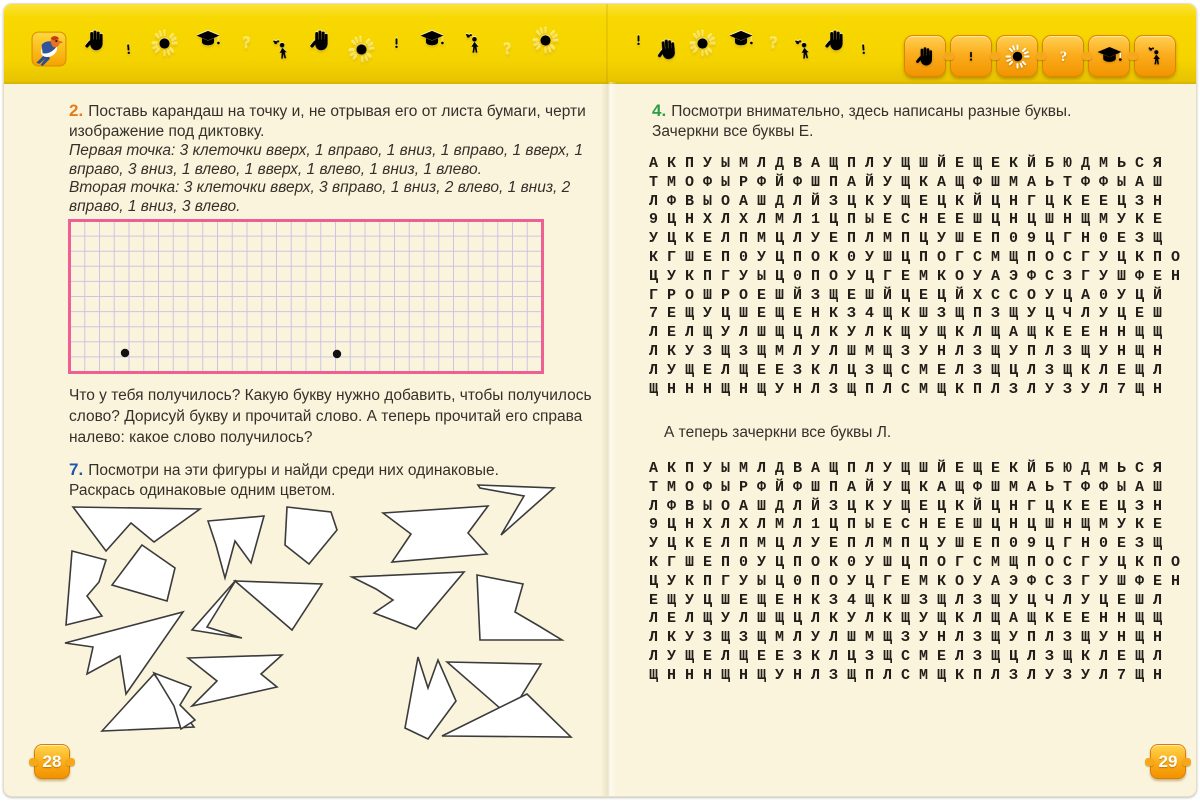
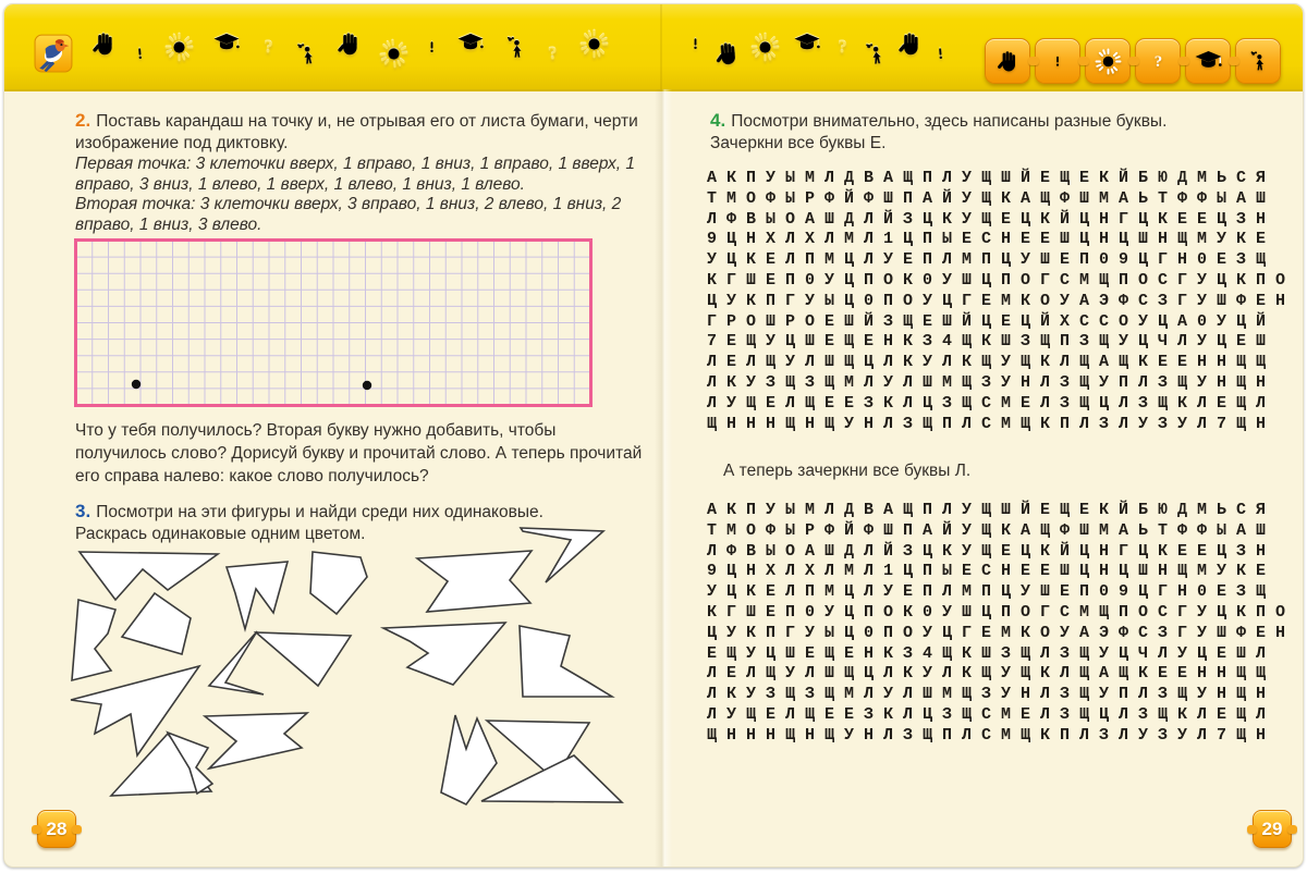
  ?
  ?
  ?
  2. Поставь карандаш на точку и, не отрывая его от листа бумаги, черти изображение под диктовку.
  Первая точка: 3 клеточки вверх, 1 вправо, 1 вниз, 1 вправо, 1 вверх, 1 вправо, 3 вниз, 1 влево, 1 вверх, 1 влево, 1 вниз, 1 влево.
  Вторая точка: 3 клеточки вверх, 3 вправо, 1 вниз, 2 влево, 1 вниз, 2 вправо, 1 вниз, 3 влево.
- Что у тебя получилось? Какую букву нужно добавить, чтобы получилось слово? Дорисуй букву и прочитай слово. А теперь прочитай его справа налево: какое слово получилось?
+ Что у тебя получилось? Вторая букву нужно добавить, чтобы получилось слово? Дорисуй букву и прочитай слово. А теперь прочитай его справа налево: какое слово получилось?
- 7. Посмотри на эти фигуры и найди среди них одинаковые.
+ 3. Посмотри на эти фигуры и найди среди них одинаковые.
  Раскрась одинаковые одним цветом.
  28
  4. Посмотри внимательно, здесь написаны разные буквы.
  Зачеркни все буквы Е.
  АКПУЫМЛДВАЩПЛУЩШЙЕЩЕКЙБЮДМЬСЯ
  ТМОФЫРФЙФШПАЙУЩКАЩФШМАЬТФФЫАШ
  ЛФВЫОАШДЛЙЗЦКУЩЕЦКЙЦНГЦКЕЕЦЗН
  9ЦНХЛХЛМЛ1ЦПЫЕСНЕЕШЦНЦШНЩМУКЕ
  УЦКЕЛПМЦЛУЕПЛМПЦУШЕП09ЦГН0ЕЗЩ
  КГШЕП0УЦПОК0УШЦПОГСМЩПОСГУЦКПО
  ЦУКПГУЫЦ0ПОУЦГЕМКОУАЭФСЗГУШФЕН
  ГРОШРОЕШЙЗЩЕШЙЦЕЦЙХССОУЦА0УЦЙ
  7ЕЩУЦШЕЩЕНКЗ4ЩКШЗЩПЗЩУЦЧЛУЦЕШ
  ЛЕЛЩУЛШЩЦЛКУЛКЩУЩКЛЩАЩКЕЕННЩЩ
  ЛКУЗЩЗЩМЛУЛШМЩЗУНЛЗЩУПЛЗЩУНЩН
  ЛУЩЕЛЩЕЕЗКЛЦЗЩСМЕЛЗЩЦЛЗЩКЛЕЩЛ
  ЩНННЩНЩУНЛЗЩПЛСМЩКПЛЗЛУЗУЛ7ЩН
  А теперь зачеркни все буквы Л.
  АКПУЫМЛДВАЩПЛУЩШЙЕЩЕКЙБЮДМЬСЯ
  ТМОФЫРФЙФШПАЙУЩКАЩФШМАЬТФФЫАШ
  ЛФВЫОАШДЛЙЗЦКУЩЕЦКЙЦНГЦКЕЕЦЗН
  9ЦНХЛХЛМЛ1ЦПЫЕСНЕЕШЦНЦШНЩМУКЕ
  УЦКЕЛПМЦЛУЕПЛМПЦУШЕП09ЦГН0ЕЗЩ
  КГШЕП0УЦПОК0УШЦПОГСМЩПОСГУЦКПО
  ЦУКПГУЫЦ0ПОУЦГЕМКОУАЭФСЗГУШФЕН
  ЕЩУЦШЕЩЕНКЗ4ЩКШЗЩЛЗЩУЦЧЛУЦЕШЛ
  ЛЕЛЩУЛШЩЦЛКУЛКЩУЩКЛЩАЩКЕЕННЩЩ
  ЛКУЗЩЗЩМЛУЛШМЩЗУНЛЗЩУПЛЗЩУНЩН
  ЛУЩЕЛЩЕЕЗКЛЦЗЩСМЕЛЗЩЦЛЗЩКЛЕЩЛ
  ЩНННЩНЩУНЛЗЩПЛСМЩКПЛЗЛУЗУЛ7ЩН
  29
